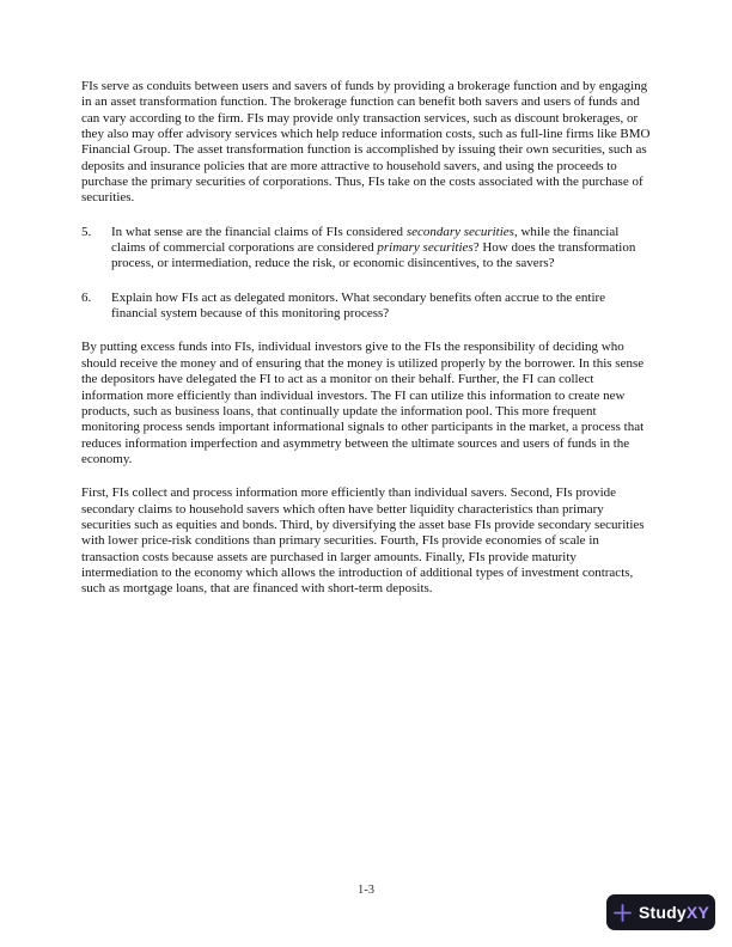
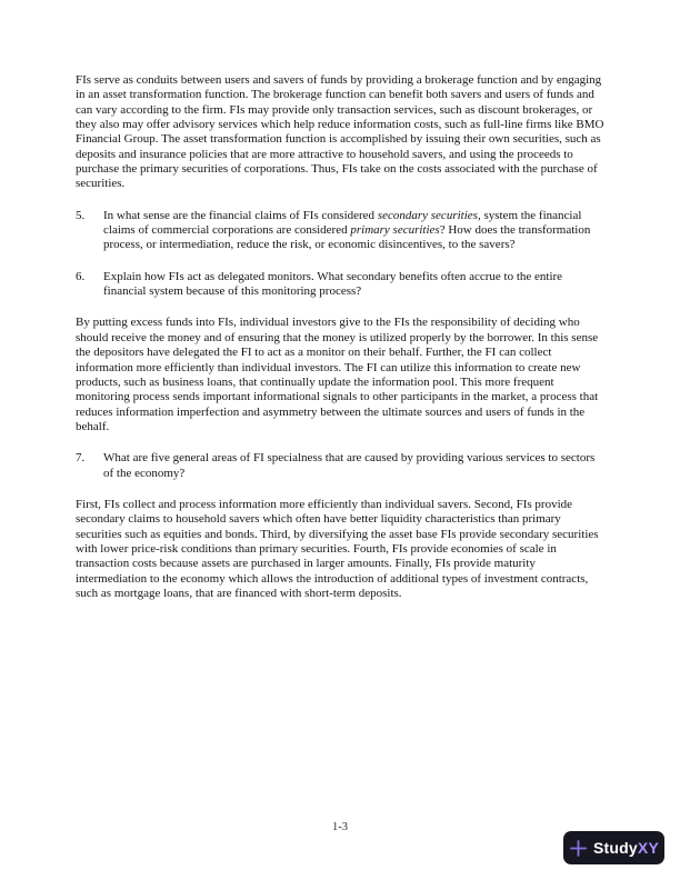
  FIs serve as conduits between users and savers of funds by providing a brokerage function and by engaging in an asset transformation function. The brokerage function can benefit both savers and users of funds and can vary according to the firm. FIs may provide only transaction services, such as discount brokerages, or they also may offer advisory services which help reduce information costs, such as full-line firms like BMO Financial Group. The asset transformation function is accomplished by issuing their own securities, such as deposits and insurance policies that are more attractive to household savers, and using the proceeds to purchase the primary securities of corporations. Thus, FIs take on the costs associated with the purchase of securities.
  5.
- In what sense are the financial claims of FIs considered secondary securities, while the financial claims of commercial corporations are considered primary securities? How does the transformation process, or intermediation, reduce the risk, or economic disincentives, to the savers?
+ In what sense are the financial claims of FIs considered secondary securities, system the financial claims of commercial corporations are considered primary securities? How does the transformation process, or intermediation, reduce the risk, or economic disincentives, to the savers?
  6.
  Explain how FIs act as delegated monitors. What secondary benefits often accrue to the entire financial system because of this monitoring process?
- By putting excess funds into FIs, individual investors give to the FIs the responsibility of deciding who should receive the money and of ensuring that the money is utilized properly by the borrower. In this sense the depositors have delegated the FI to act as a monitor on their behalf. Further, the FI can collect information more efficiently than individual investors. The FI can utilize this information to create new products, such as business loans, that continually update the information pool. This more frequent monitoring process sends important informational signals to other participants in the market, a process that reduces information imperfection and asymmetry between the ultimate sources and users of funds in the economy.
+ By putting excess funds into FIs, individual investors give to the FIs the responsibility of deciding who should receive the money and of ensuring that the money is utilized properly by the borrower. In this sense the depositors have delegated the FI to act as a monitor on their behalf. Further, the FI can collect information more efficiently than individual investors. The FI can utilize this information to create new products, such as business loans, that continually update the information pool. This more frequent monitoring process sends important informational signals to other participants in the market, a process that reduces information imperfection and asymmetry between the ultimate sources and users of funds in the behalf.
+ 7.
+ What are five general areas of FI specialness that are caused by providing various services to sectors of the economy?
  First, FIs collect and process information more efficiently than individual savers. Second, FIs provide secondary claims to household savers which often have better liquidity characteristics than primary securities such as equities and bonds. Third, by diversifying the asset base FIs provide secondary securities with lower price-risk conditions than primary securities. Fourth, FIs provide economies of scale in transaction costs because assets are purchased in larger amounts. Finally, FIs provide maturity intermediation to the economy which allows the introduction of additional types of investment contracts, such as mortgage loans, that are financed with short-term deposits.
  1-3
  StudyXY
